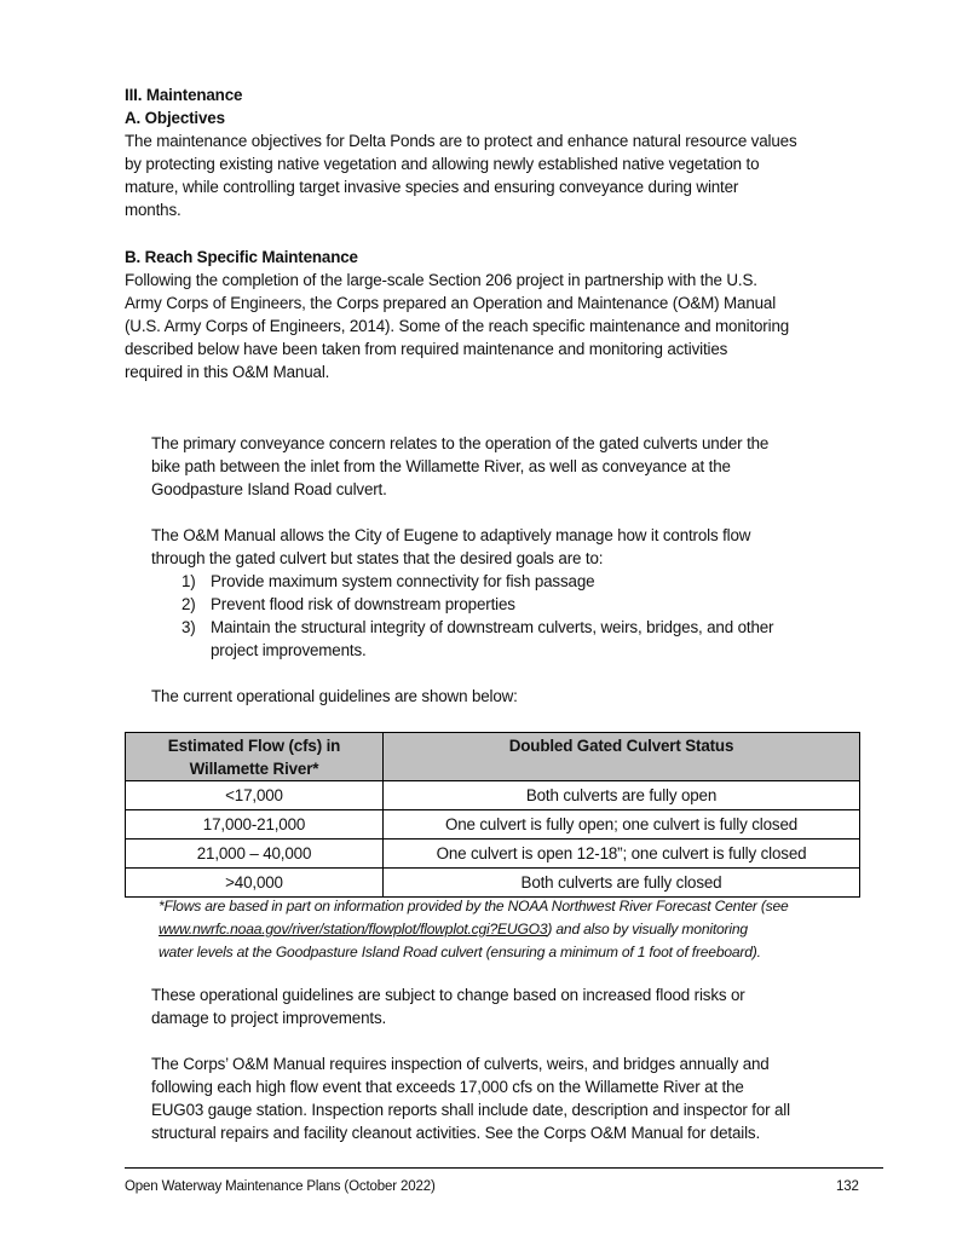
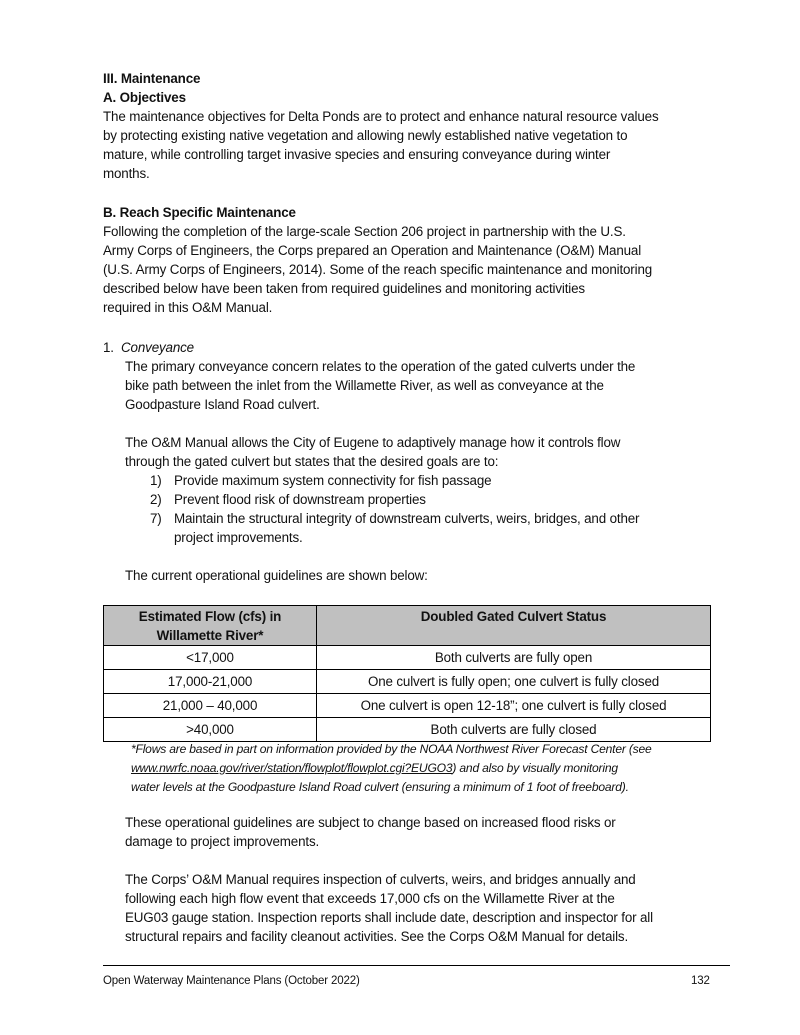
  III. Maintenance
  A. Objectives
  The maintenance objectives for Delta Ponds are to protect and enhance natural resource values
  by protecting existing native vegetation and allowing newly established native vegetation to
  mature, while controlling target invasive species and ensuring conveyance during winter
  months.
  B. Reach Specific Maintenance
  Following the completion of the large-scale Section 206 project in partnership with the U.S.
  Army Corps of Engineers, the Corps prepared an Operation and Maintenance (O&M) Manual
  (U.S. Army Corps of Engineers, 2014). Some of the reach specific maintenance and monitoring
- described below have been taken from required maintenance and monitoring activities
+ described below have been taken from required guidelines and monitoring activities
  required in this O&M Manual.
+ 1. Conveyance
  The primary conveyance concern relates to the operation of the gated culverts under the
  bike path between the inlet from the Willamette River, as well as conveyance at the
  Goodpasture Island Road culvert.
  The O&M Manual allows the City of Eugene to adaptively manage how it controls flow
  through the gated culvert but states that the desired goals are to:
  1)
  Provide maximum system connectivity for fish passage
  2)
  Prevent flood risk of downstream properties
- 3)
+ 7)
  Maintain the structural integrity of downstream culverts, weirs, bridges, and other
  project improvements.
  The current operational guidelines are shown below:
  Estimated Flow (cfs) in Willamette River*	Doubled Gated Culvert Status
  <17,000	Both culverts are fully open
  17,000-21,000	One culvert is fully open; one culvert is fully closed
  21,000 – 40,000	One culvert is open 12-18”; one culvert is fully closed
  >40,000	Both culverts are fully closed
  *Flows are based in part on information provided by the NOAA Northwest River Forecast Center (see
  www.nwrfc.noaa.gov/river/station/flowplot/flowplot.cgi?EUGO3) and also by visually monitoring
  water levels at the Goodpasture Island Road culvert (ensuring a minimum of 1 foot of freeboard).
  These operational guidelines are subject to change based on increased flood risks or
  damage to project improvements.
  The Corps’ O&M Manual requires inspection of culverts, weirs, and bridges annually and
  following each high flow event that exceeds 17,000 cfs on the Willamette River at the
  EUG03 gauge station. Inspection reports shall include date, description and inspector for all
  structural repairs and facility cleanout activities. See the Corps O&M Manual for details.
  Open Waterway Maintenance Plans (October 2022)
  132
